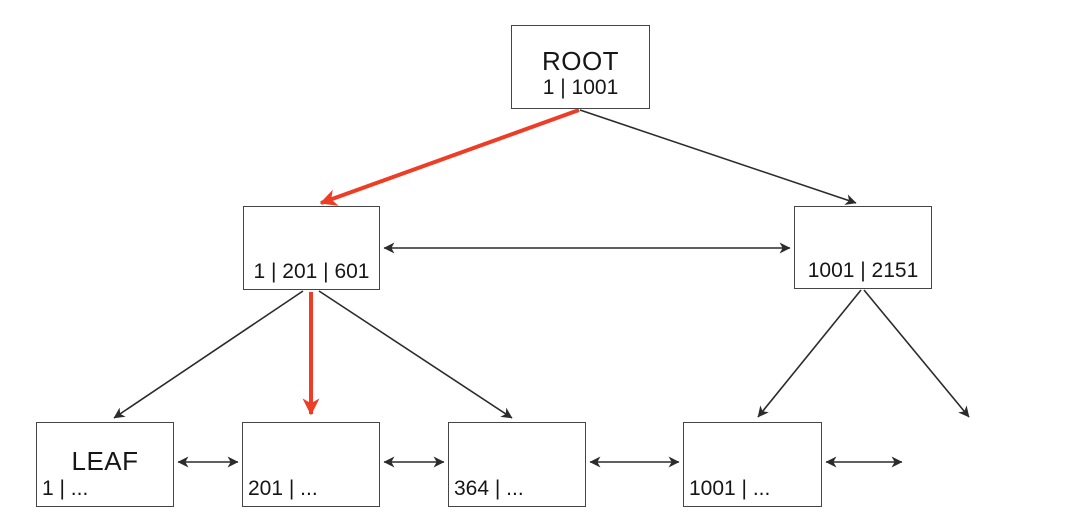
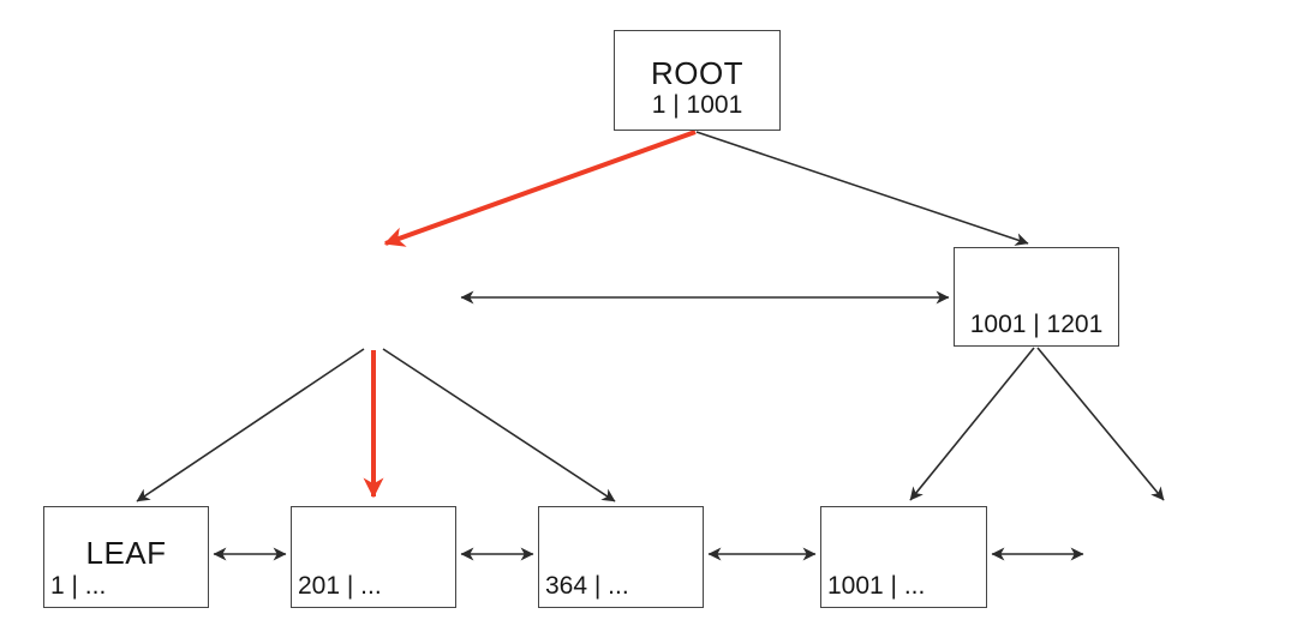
  ROOT
  1 | 1001
- 1 | 201 | 601
- 1001 | 2151
+ 1001 | 1201
  LEAF
  1 | ...
  201 | ...
  364 | ...
  1001 | ...
